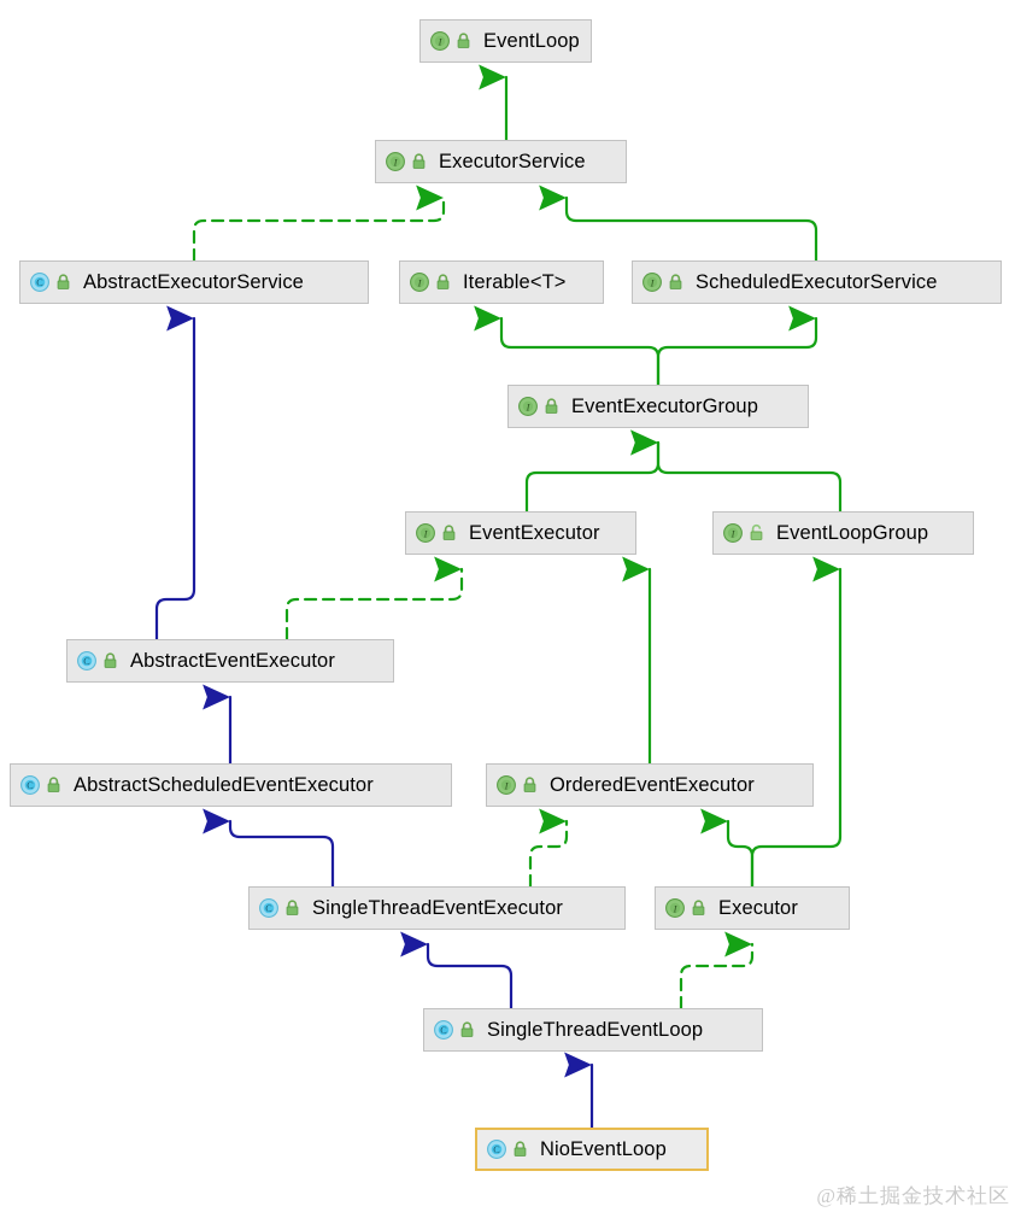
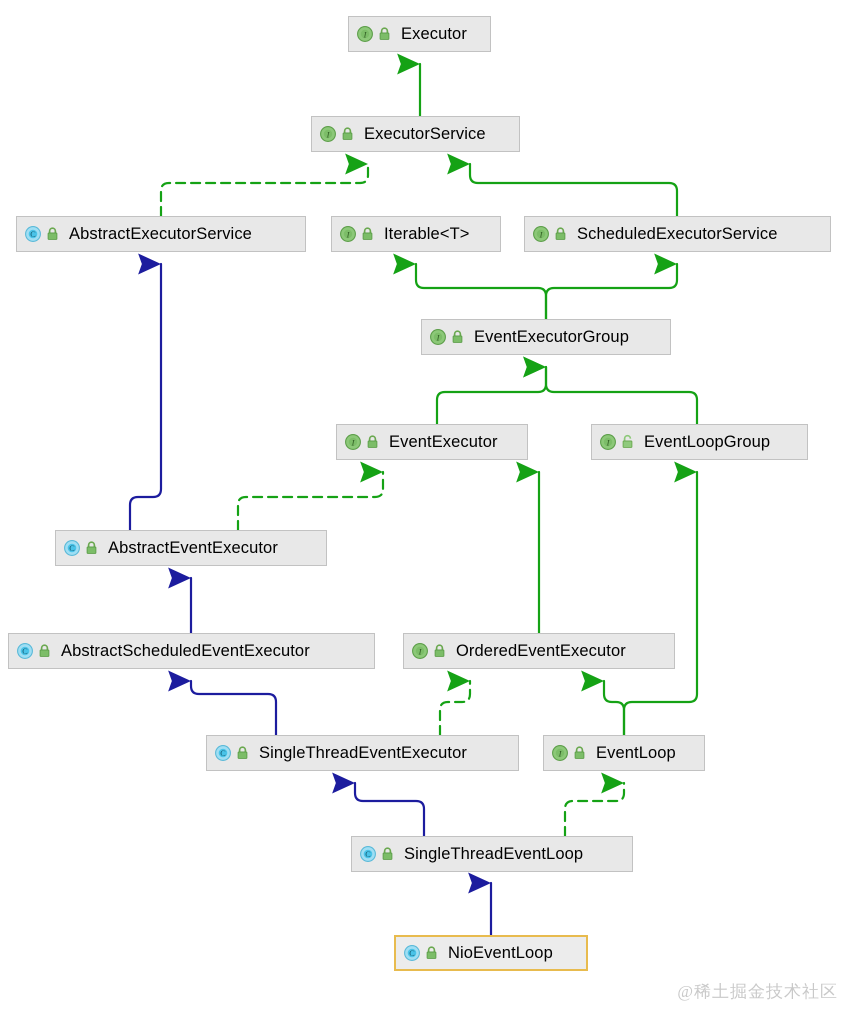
  I
- EventLoop
+ Executor
  I
  ExecutorService
  C
  AbstractExecutorService
  I
  Iterable<T>
  I
  ScheduledExecutorService
  I
  EventExecutorGroup
  I
  EventExecutor
  I
  EventLoopGroup
  C
  AbstractEventExecutor
  C
  AbstractScheduledEventExecutor
  I
  OrderedEventExecutor
  C
  SingleThreadEventExecutor
  I
- Executor
+ EventLoop
  C
  SingleThreadEventLoop
  C
  NioEventLoop
  @稀土掘金技术社区
